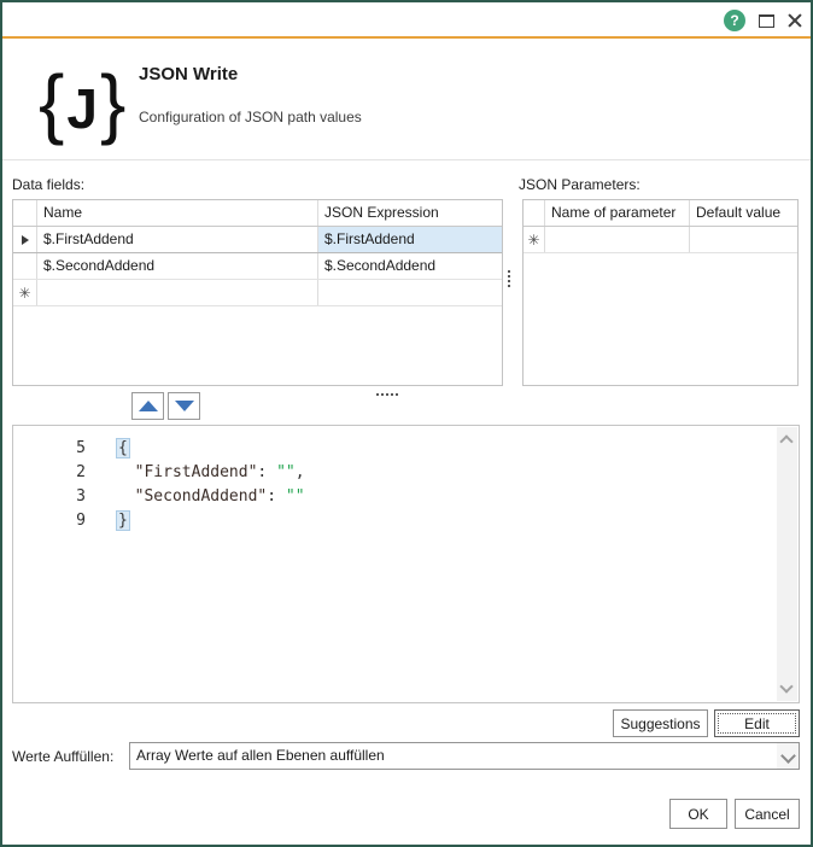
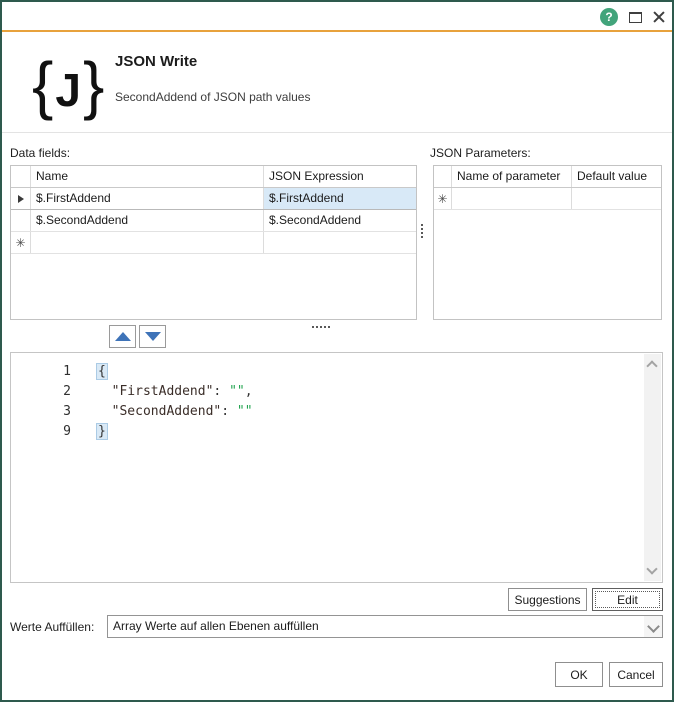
  ?
  {
  J
  }
  JSON Write
- Configuration of JSON path values
+ SecondAddend of JSON path values
  Data fields:
  Name
  JSON Expression
  $.FirstAddend
  $.FirstAddend
  $.SecondAddend
  $.SecondAddend
  ✳
  JSON Parameters:
  Name of parameter
  Default value
  ✳
- 5
+ 1
  {
  2
  "FirstAddend": "",
  3
  "SecondAddend": ""
  9
  }
  Suggestions
  Edit
  Werte Auffüllen:
  Array Werte auf allen Ebenen auffüllen
  OK
  Cancel
